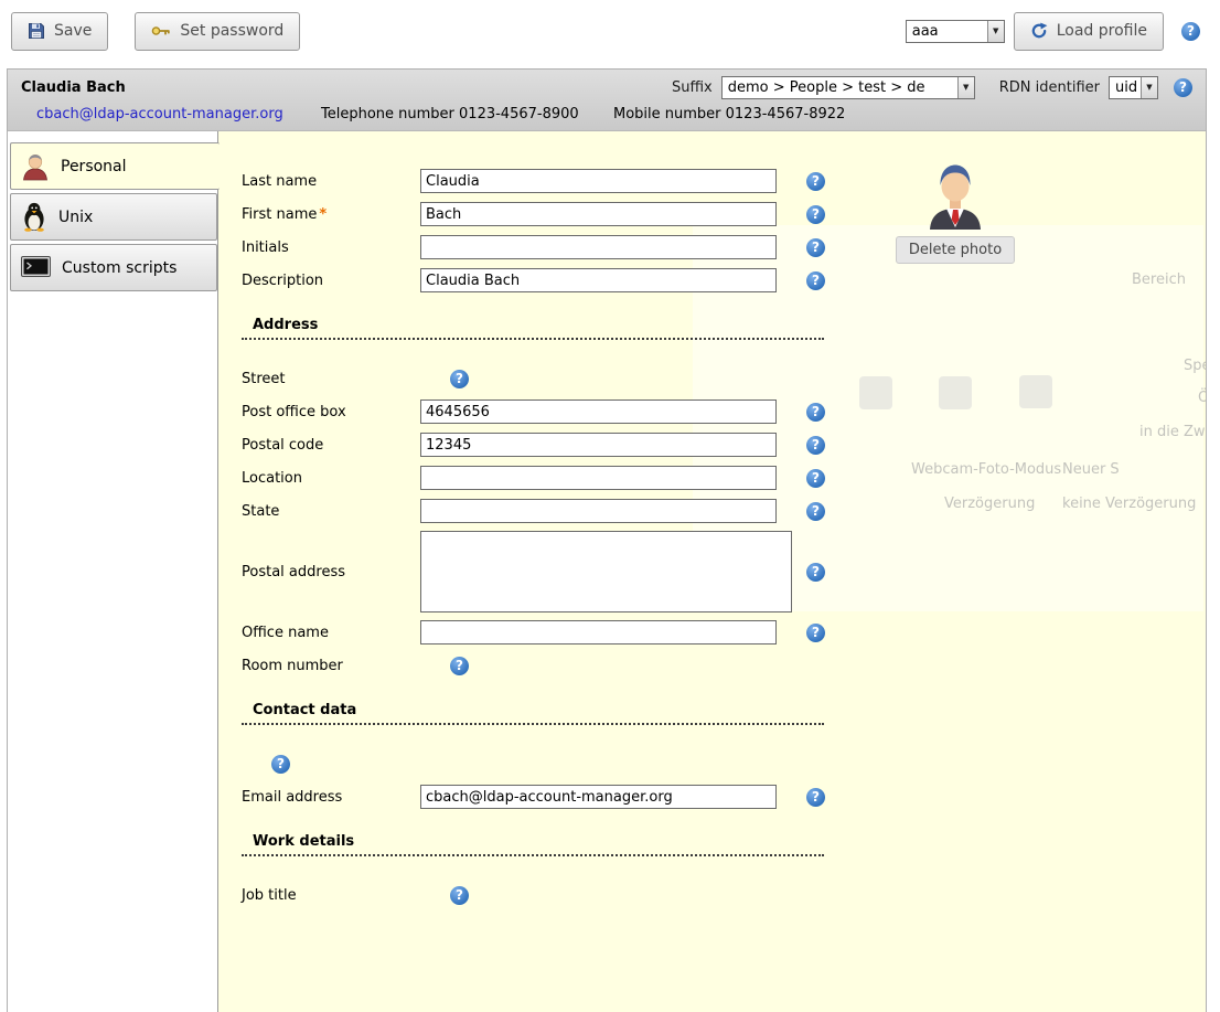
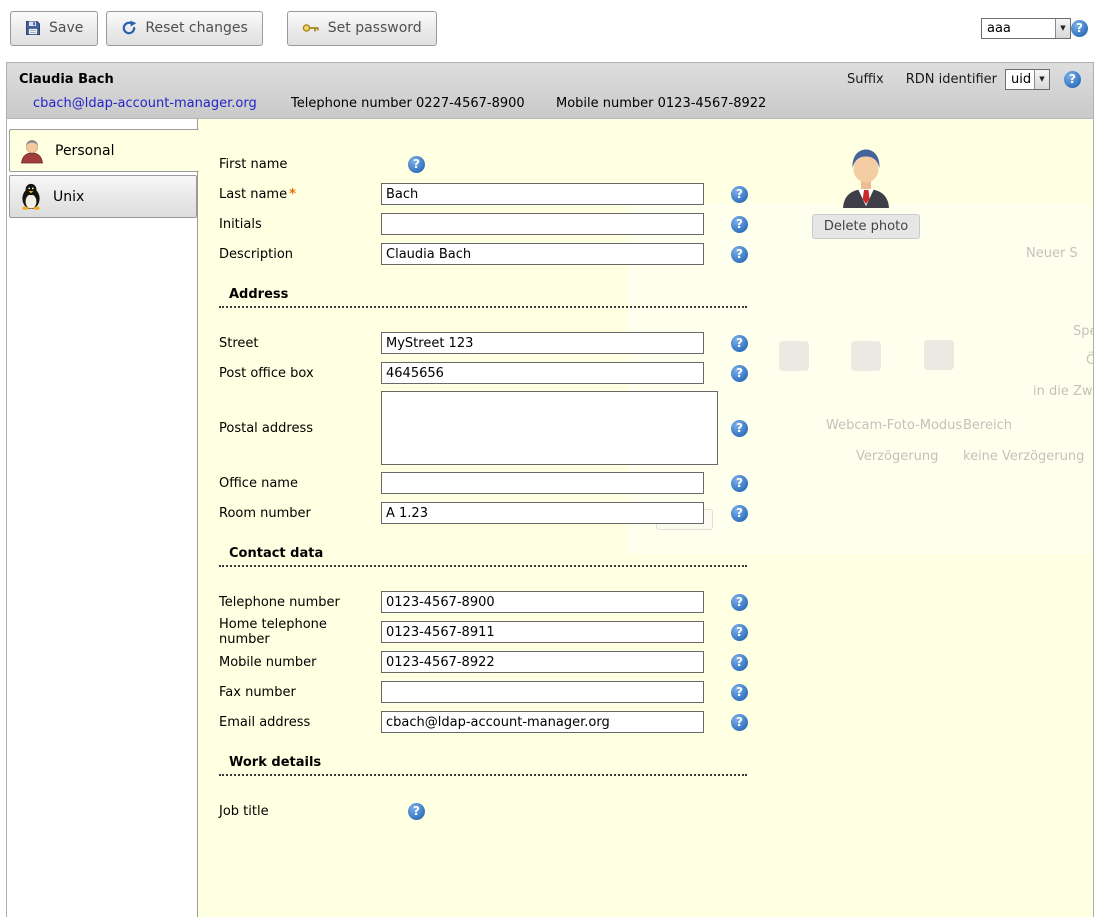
  Save
+ Reset changes
  Set password
  aaa
- Load profile
  Claudia Bach
  Suffix
- demo > People > test > de
  RDN identifier
  uid
  cbach@ldap-account-manager.org
- Telephone number 0123-4567-8900
+ Telephone number 0227-4567-8900
  Mobile number 0123-4567-8922
  Personal
  Unix
- Custom scripts
- Bereich
+ Neuer S
  Webcam-Foto-Modus
- Neuer S
+ Bereich
  Verzögerung
  keine Verzögerung
  Delete photo
- Last name
+ First name
- Claudia
- First name
+ Last name
  Bach
  Initials
  Description
  Claudia Bach
  Address
  Street
+ MyStreet 123
  Post office box
  4645656
- Postal code
- 12345
- Location
- State
  Postal address
  Office name
  Room number
+ A 1.23
  Contact data
+ Telephone number
+ 0123-4567-8900
+ Home telephone number
+ 0123-4567-8911
+ Mobile number
+ 0123-4567-8922
+ Fax number
  Email address
  cbach@ldap-account-manager.org
  Work details
  Job title
